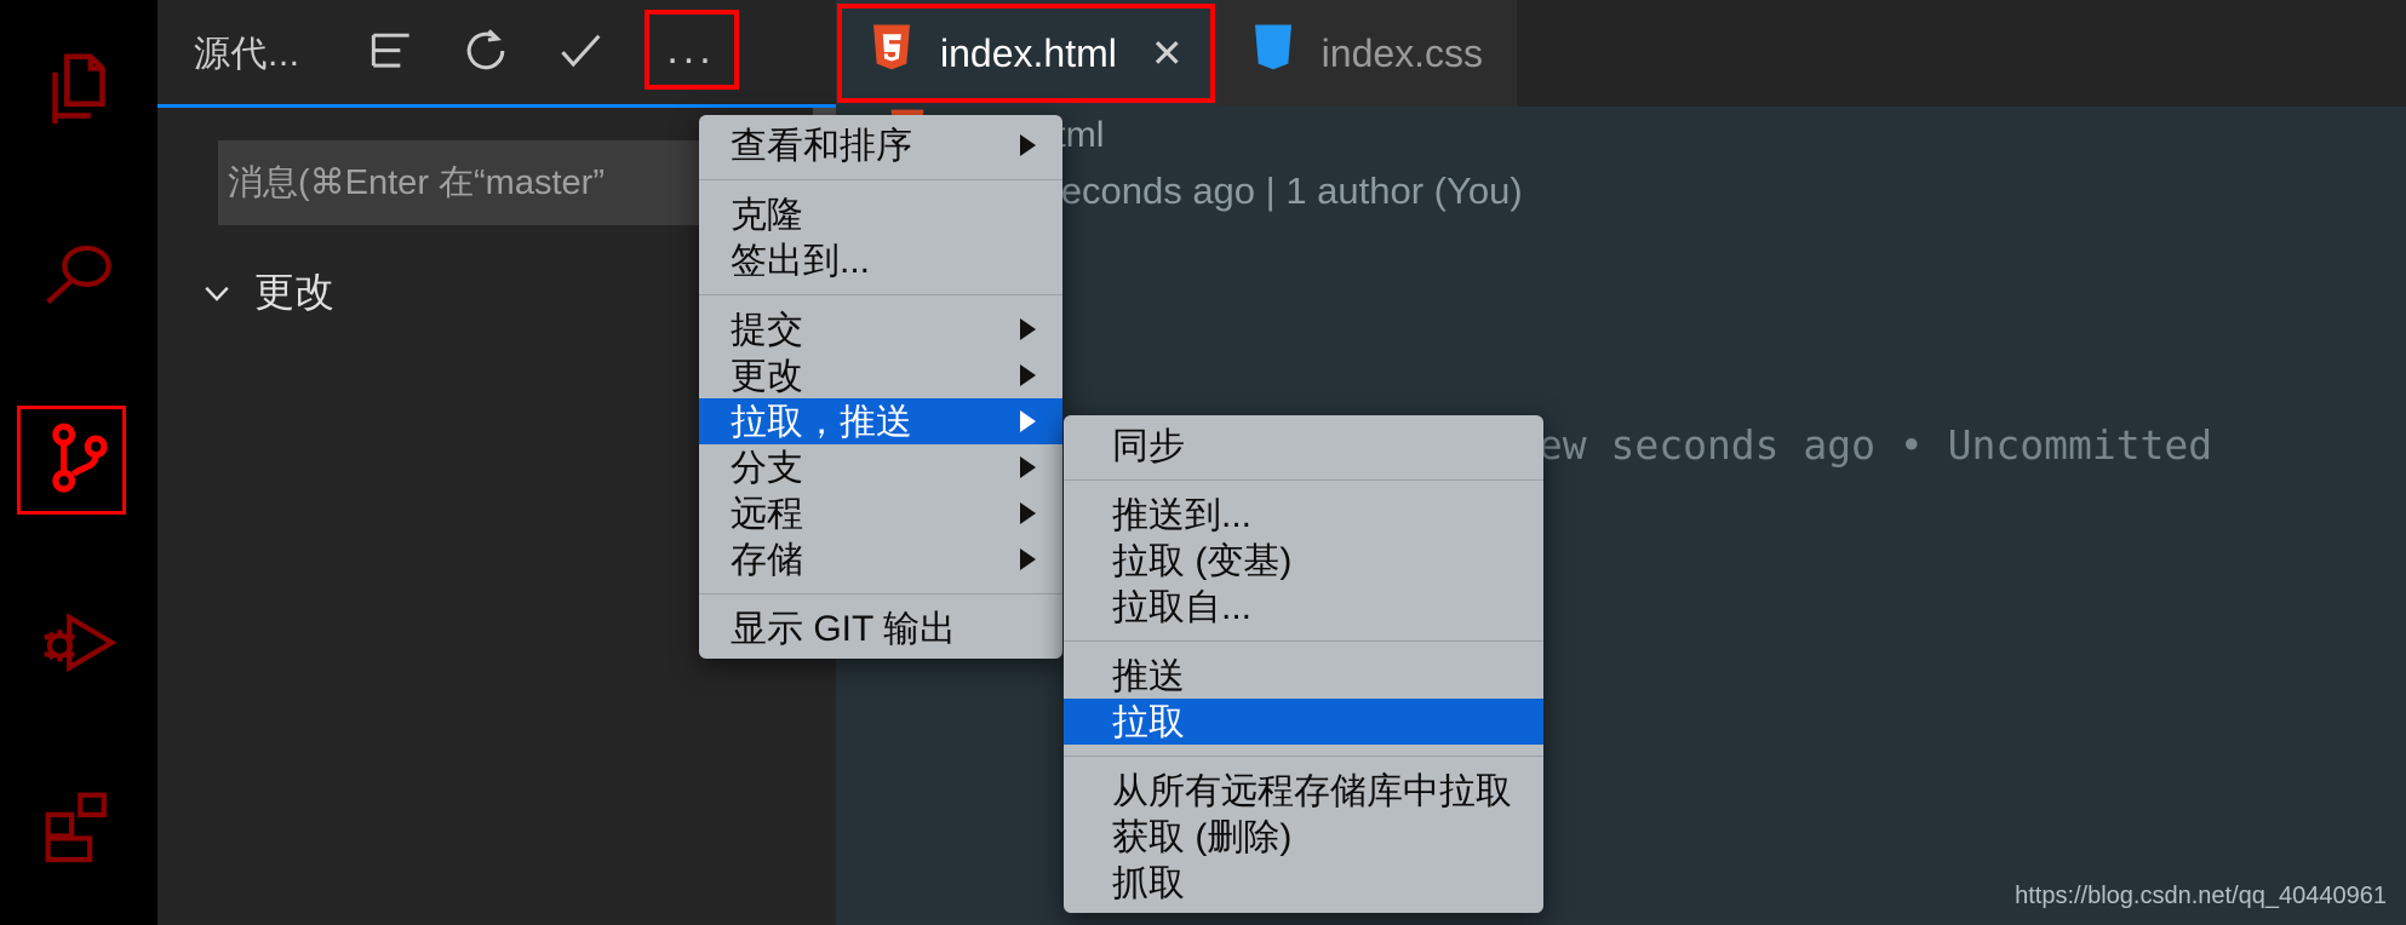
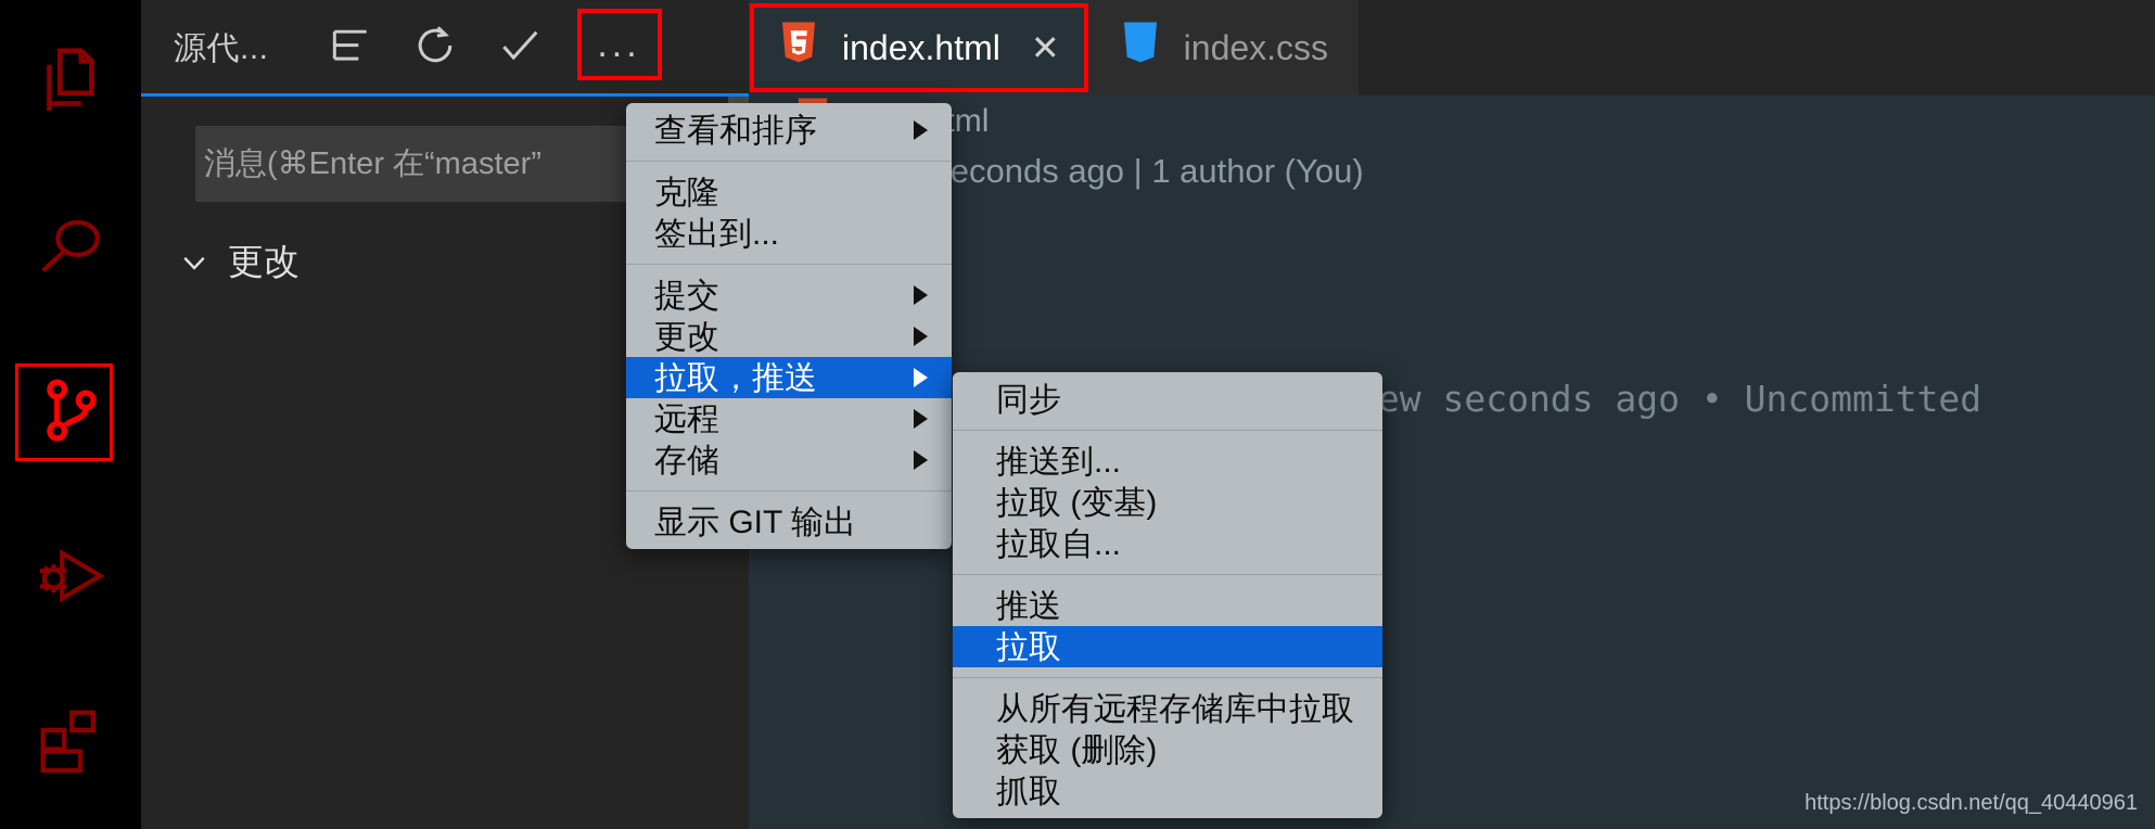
  源代...
  ...
  消息(⌘Enter 在“master”
  更改
  index.html
  ✕
  index.css
  econds ago | 1 author (You)
  ew seconds ago • Uncommitted
  https://blog.csdn.net/qq_40440961
  查看和排序
  克隆
  签出到...
  提交
  更改
  拉取，推送
- 分支
  远程
  存储
  显示 GIT 输出
  同步
  推送到...
  拉取 (变基)
  拉取自...
  推送
  拉取
  从所有远程存储库中拉取
  获取 (删除)
  抓取
